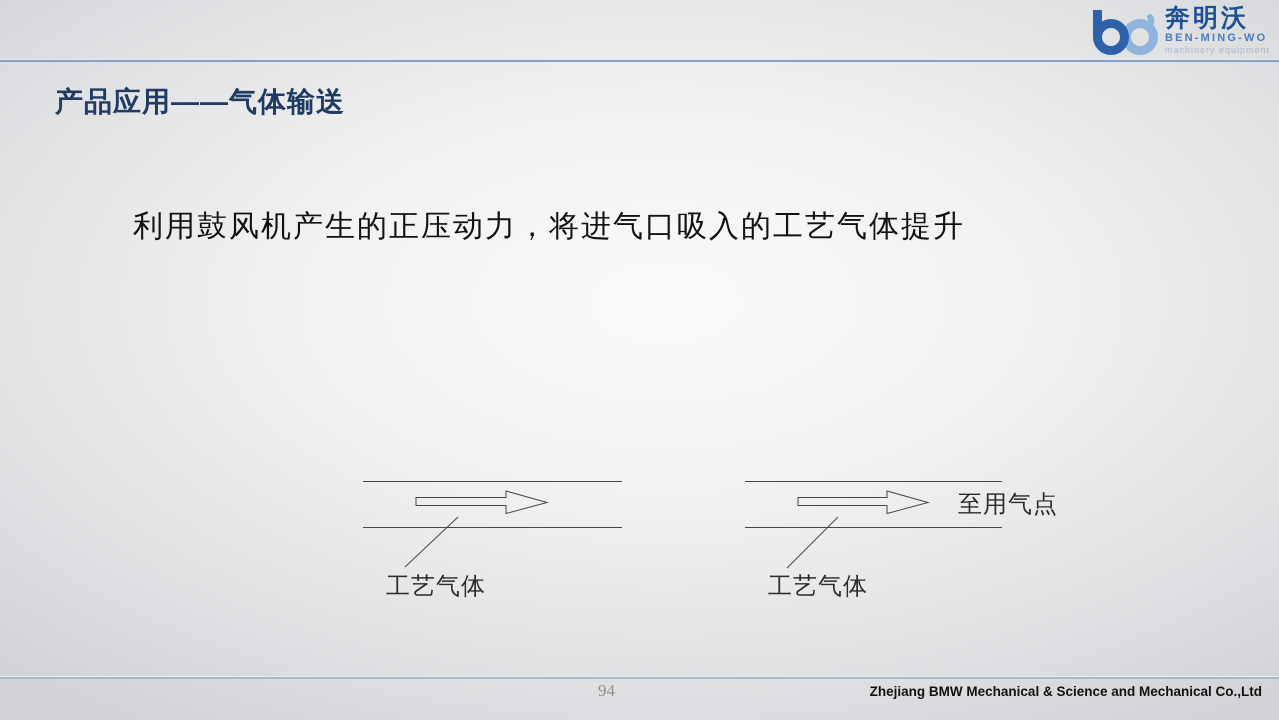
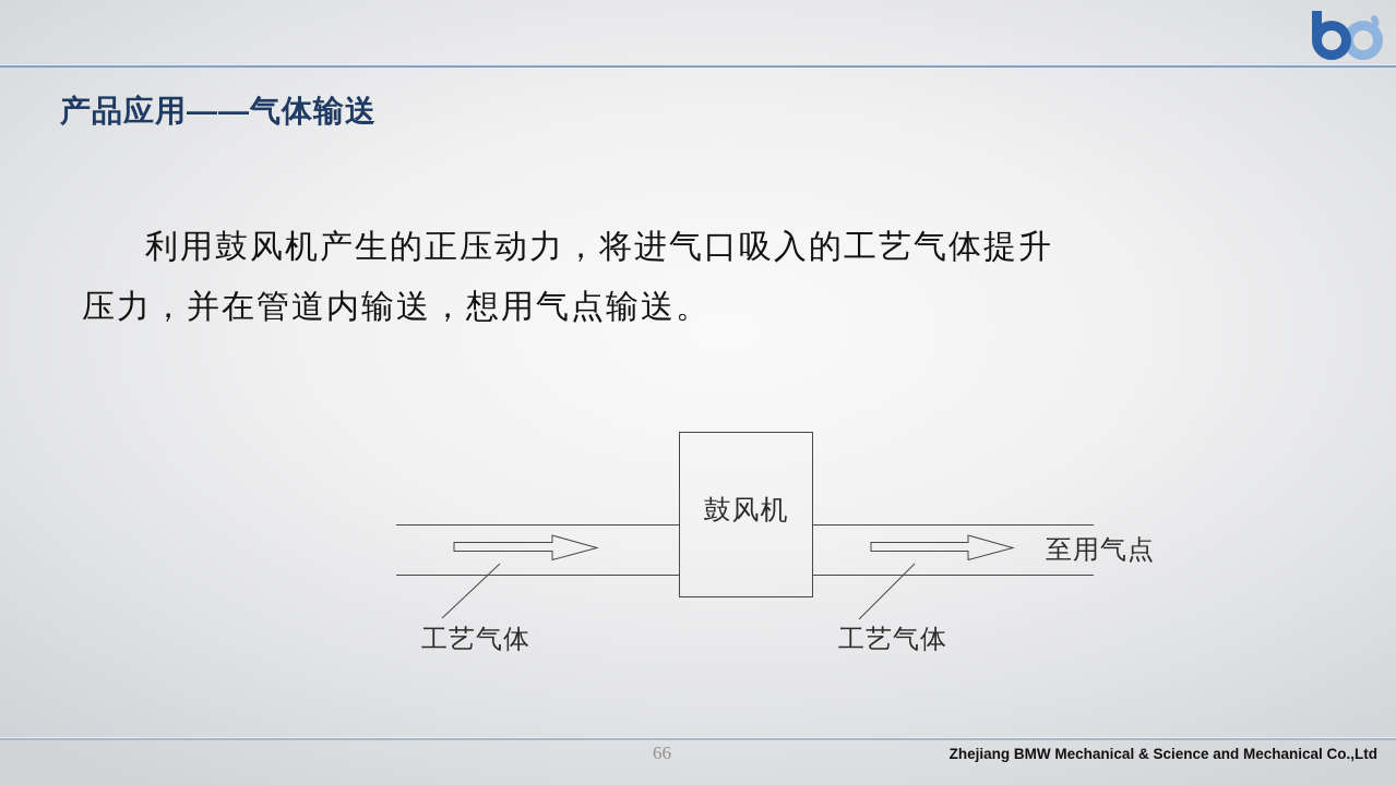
- 奔明沃
- BEN-MING-WO
- machinery equipment
  产品应用——气体输送
  利用鼓风机产生的正压动力，将进气口吸入的工艺气体提升
+ 压力，并在管道内输送，想用气点输送。
+ 鼓风机
  至用气点
  工艺气体
  工艺气体
- 94
+ 66
  Zhejiang BMW Mechanical & Science and Mechanical Co.,Ltd
